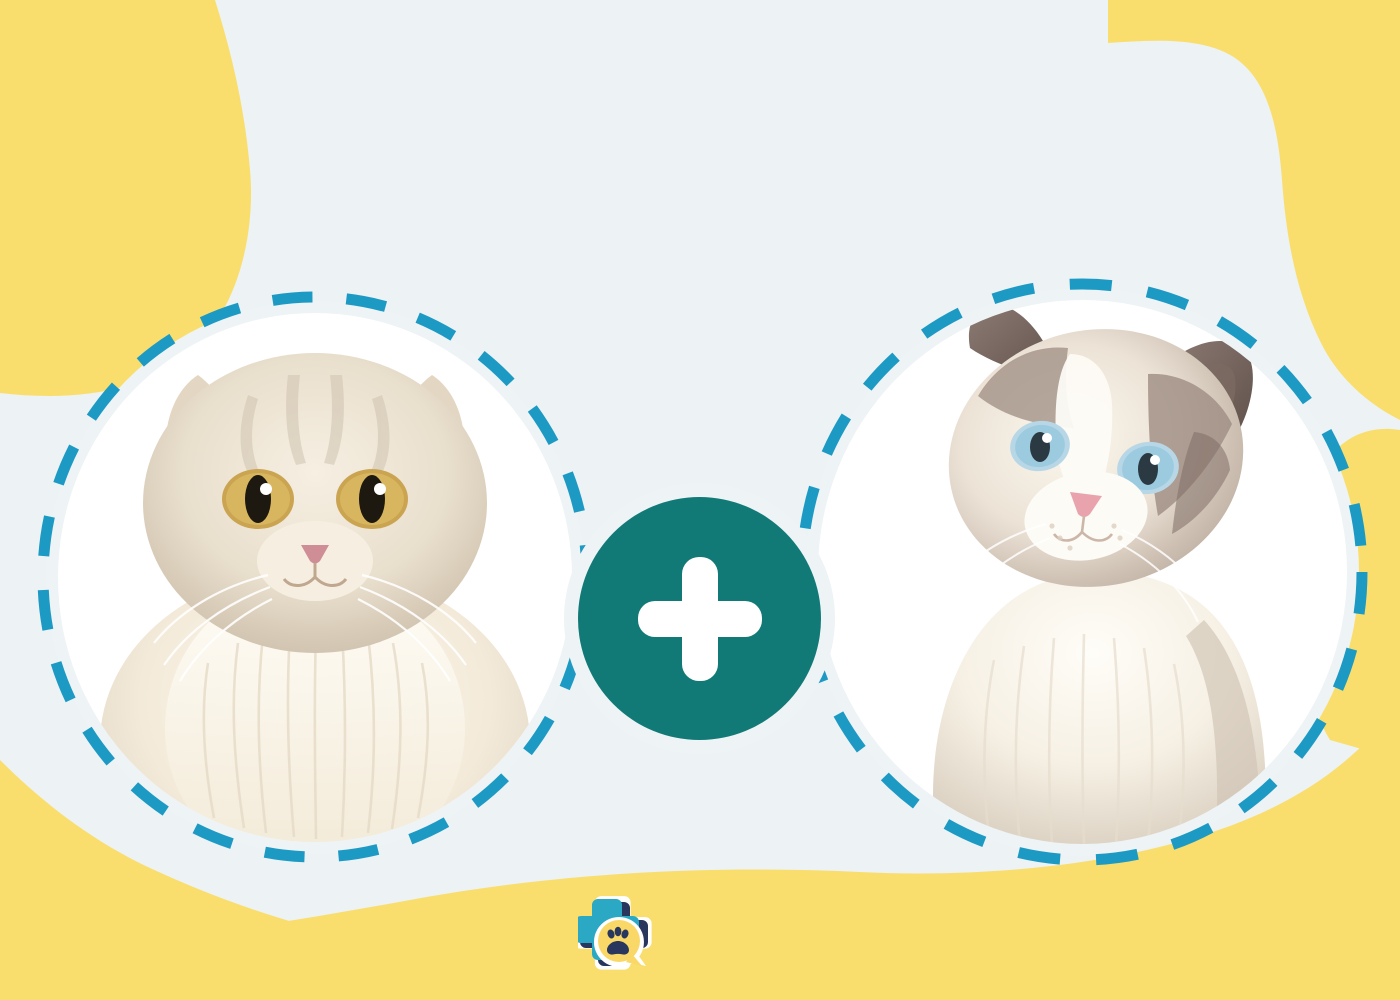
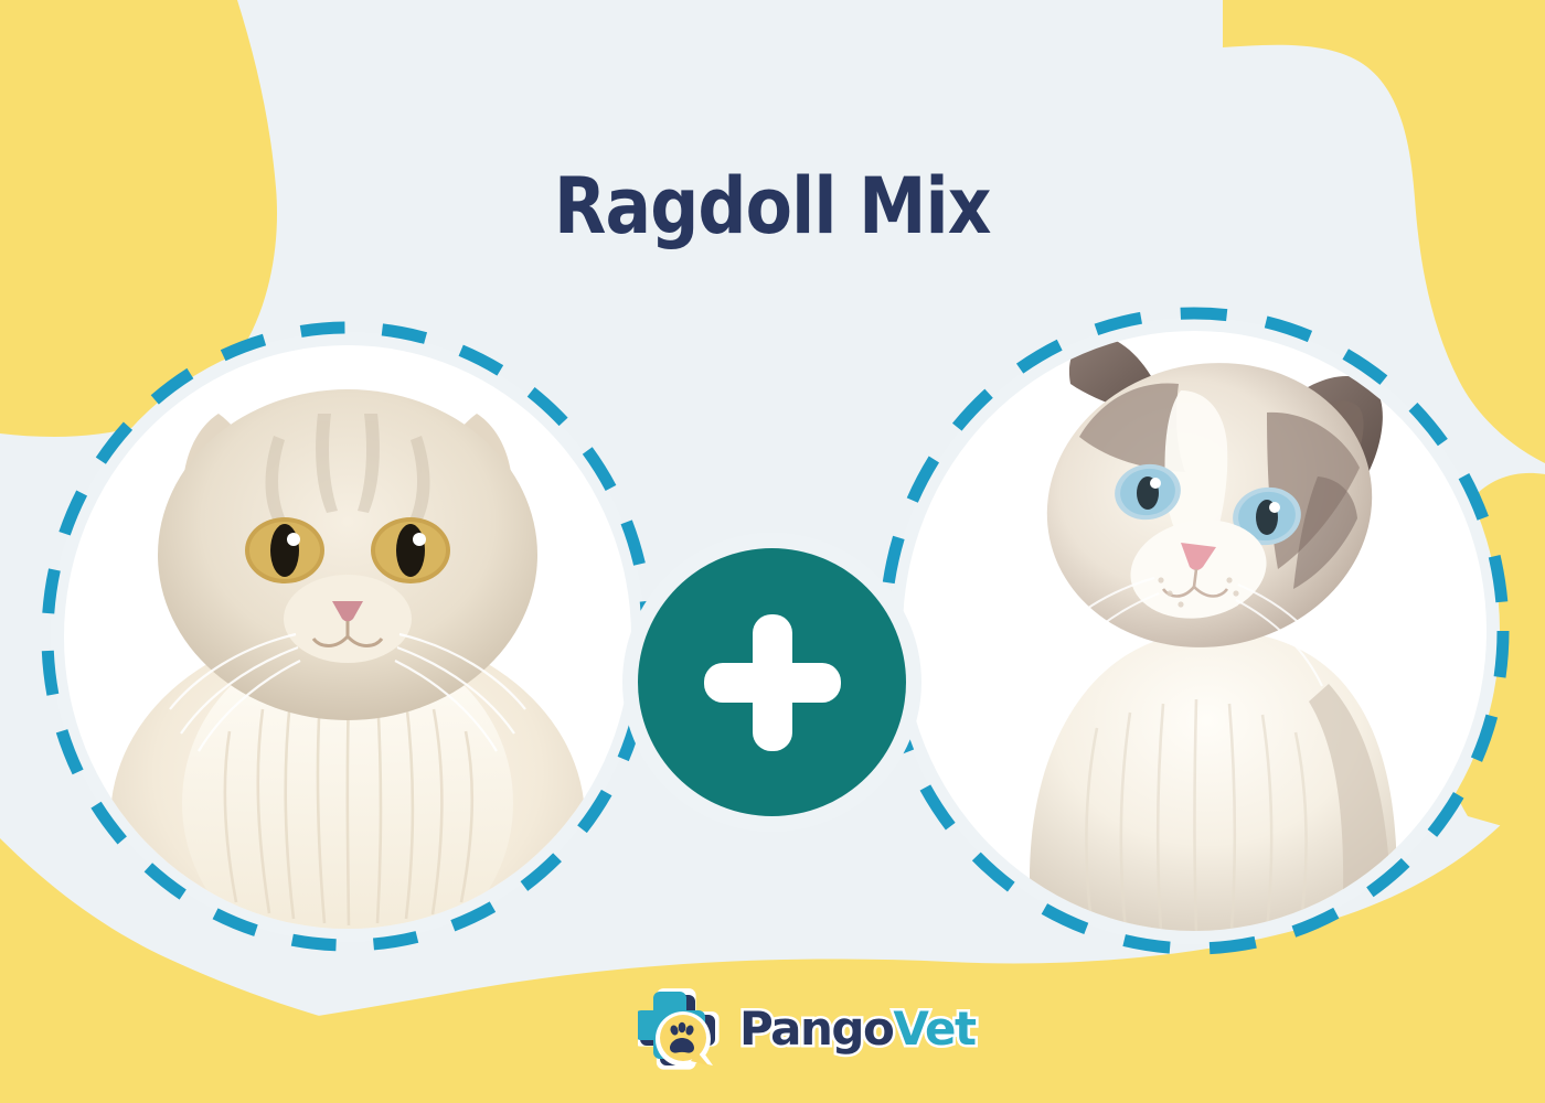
+ Ragdoll Mix
+ PangoVet
